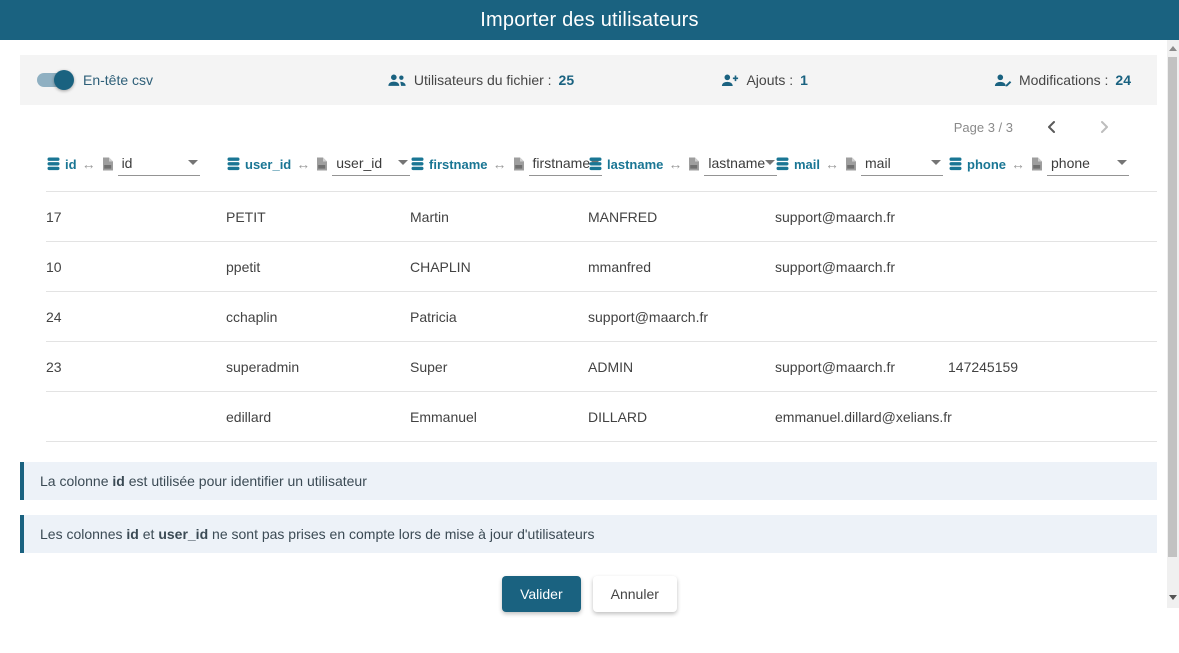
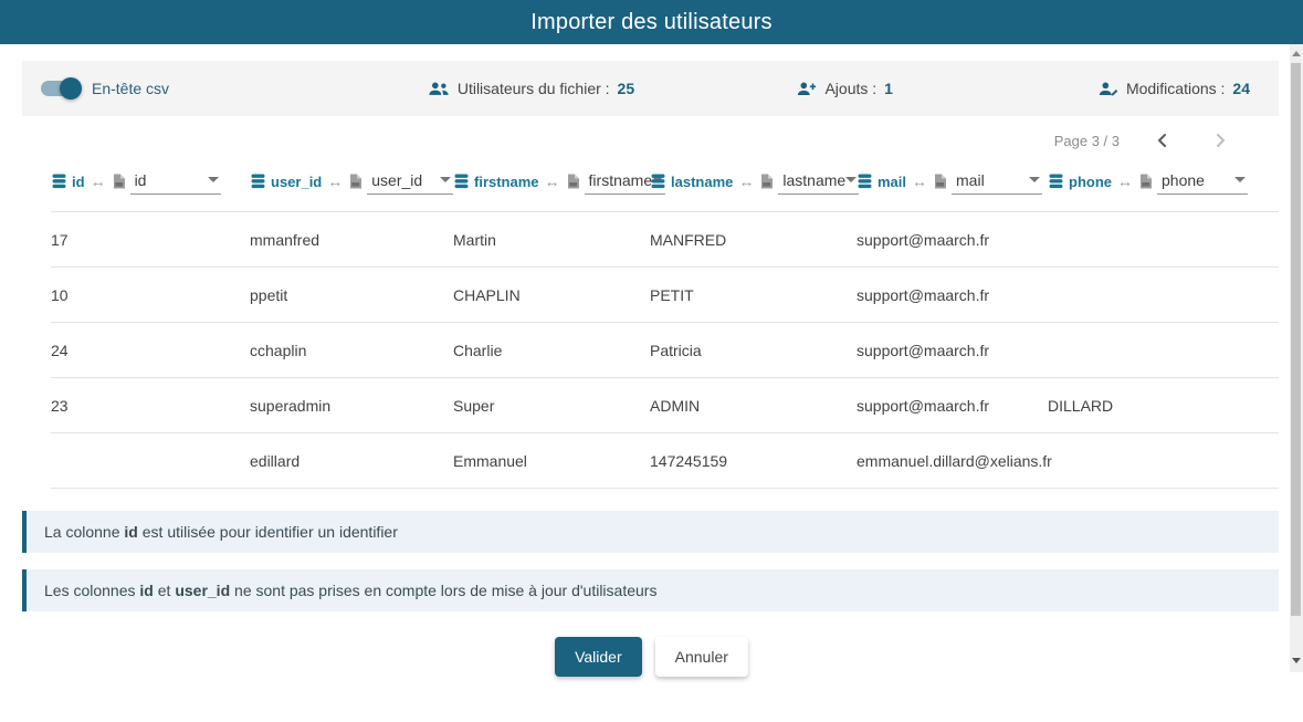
  Importer des utilisateurs
  En-tête csv
  Utilisateurs du fichier :
  25
  Ajouts :
  1
  Modifications :
  24
  Page 3 / 3
  id
  ↔
  id
  user_id
  ↔
  user_id
  firstname
  ↔
  firstname
  lastname
  ↔
  lastname
  mail
  ↔
  mail
  phone
  ↔
  phone
  17
- PETIT
+ mmanfred
  Martin
  MANFRED
  support@maarch.fr
  10
  ppetit
  CHAPLIN
- mmanfred
+ PETIT
  support@maarch.fr
  24
  cchaplin
+ Charlie
  Patricia
  support@maarch.fr
  23
  superadmin
  Super
  ADMIN
  support@maarch.fr
- 147245159
+ DILLARD
  edillard
  Emmanuel
- DILLARD
+ 147245159
  emmanuel.dillard@xelians.f
- La colonne id est utilisée pour identifier un utilisateur
+ La colonne id est utilisée pour identifier un identifier
  Les colonnes id et user_id ne sont pas prises en compte lors de mise à jour d'utilisateurs
  Valider
  Annuler
